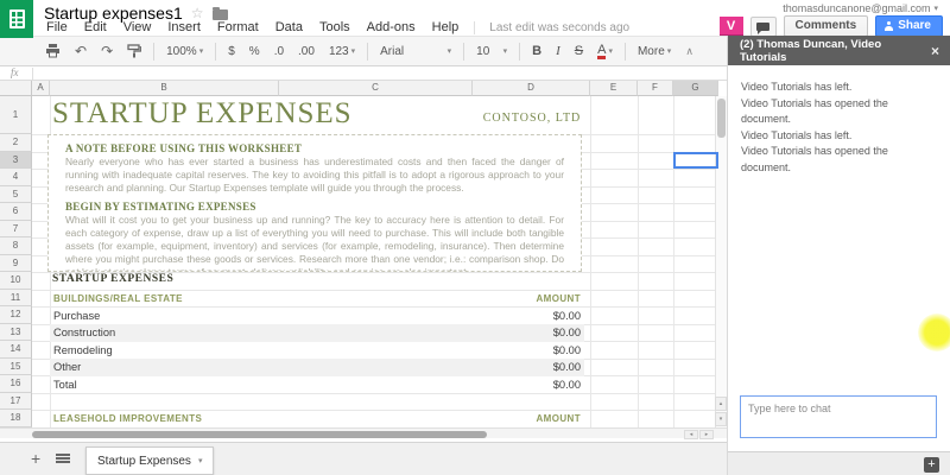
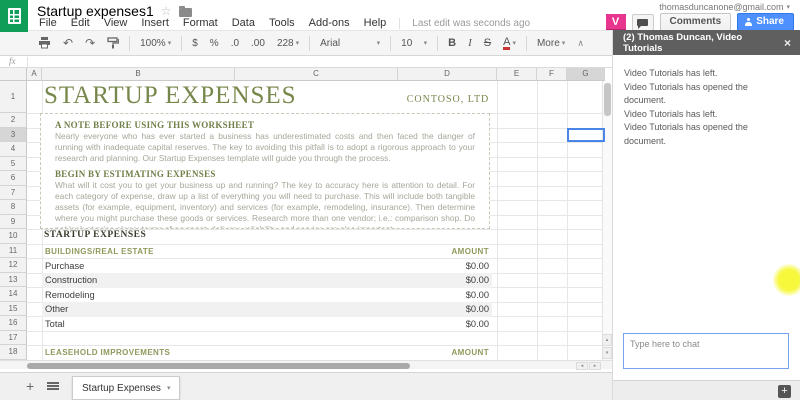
  Startup expenses1
  ☆
  thomasduncanone@gmail.com
  File
  Edit
  View
  Insert
  Format
  Data
  Tools
  Add-ons
  Help
  Last edit was seconds ago
  V
  Comments
  Share
  ↶
  ↷
  100%
  $
  %
  .0
  .00
- 123
+ 228
  Arial
  10
  B
  I
  S
  A
  More
  ∧
  fx
  A
  B
  C
  D
  E
  F
  G
  1
  2
  3
  4
  5
  6
  7
  8
  9
  10
  11
  12
  13
  14
  15
  16
  17
  18
  STARTUP EXPENSES
  CONTOSO, LTD
  A NOTE BEFORE USING THIS WORKSHEET
  Nearly everyone who has ever started a business has underestimated costs and then faced the danger of running with inadequate capital reserves. The key to avoiding this pitfall is to adopt a rigorous approach to your research and planning. Our Startup Expenses template will guide you through the process.
  BEGIN BY ESTIMATING EXPENSES
  What will it cost you to get your business up and running? The key to accuracy here is attention to detail. For each category of expense, draw up a list of everything you will need to purchase. This will include both tangible assets (for example, equipment, inventory) and services (for example, remodeling, insurance). Then determine where you might purchase these goods or services. Research more than one vendor; i.e.: comparison shop. Do
  STARTUP EXPENSES
  BUILDINGS/REAL ESTATE
  AMOUNT
  Purchase
  $0.00
  Construction
  $0.00
  Remodeling
  $0.00
  Other
  $0.00
  Total
  $0.00
  LEASEHOLD IMPROVEMENTS
  AMOUNT
  +
  Startup Expenses
  (2) Thomas Duncan, Video Tutorials
  ×
  Video Tutorials has left.
  Video Tutorials has opened the document.
  Video Tutorials has left.
  Video Tutorials has opened the document.
  Type here to chat
  +
